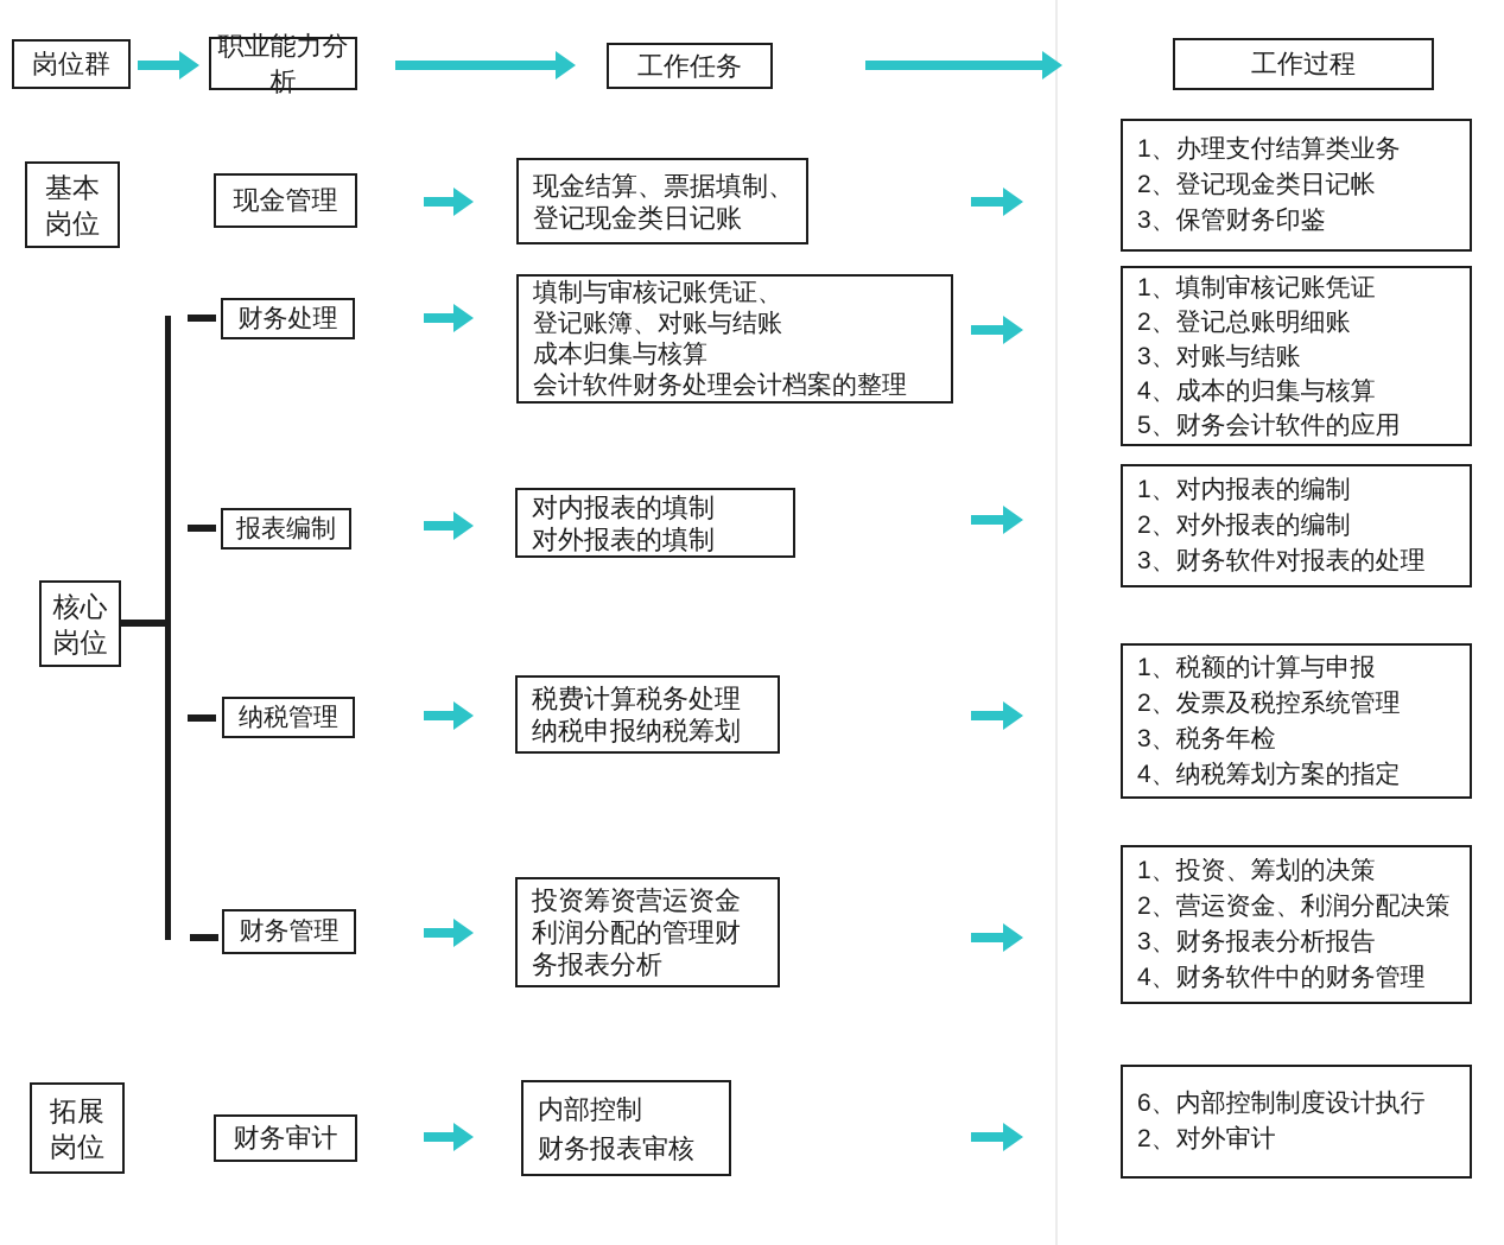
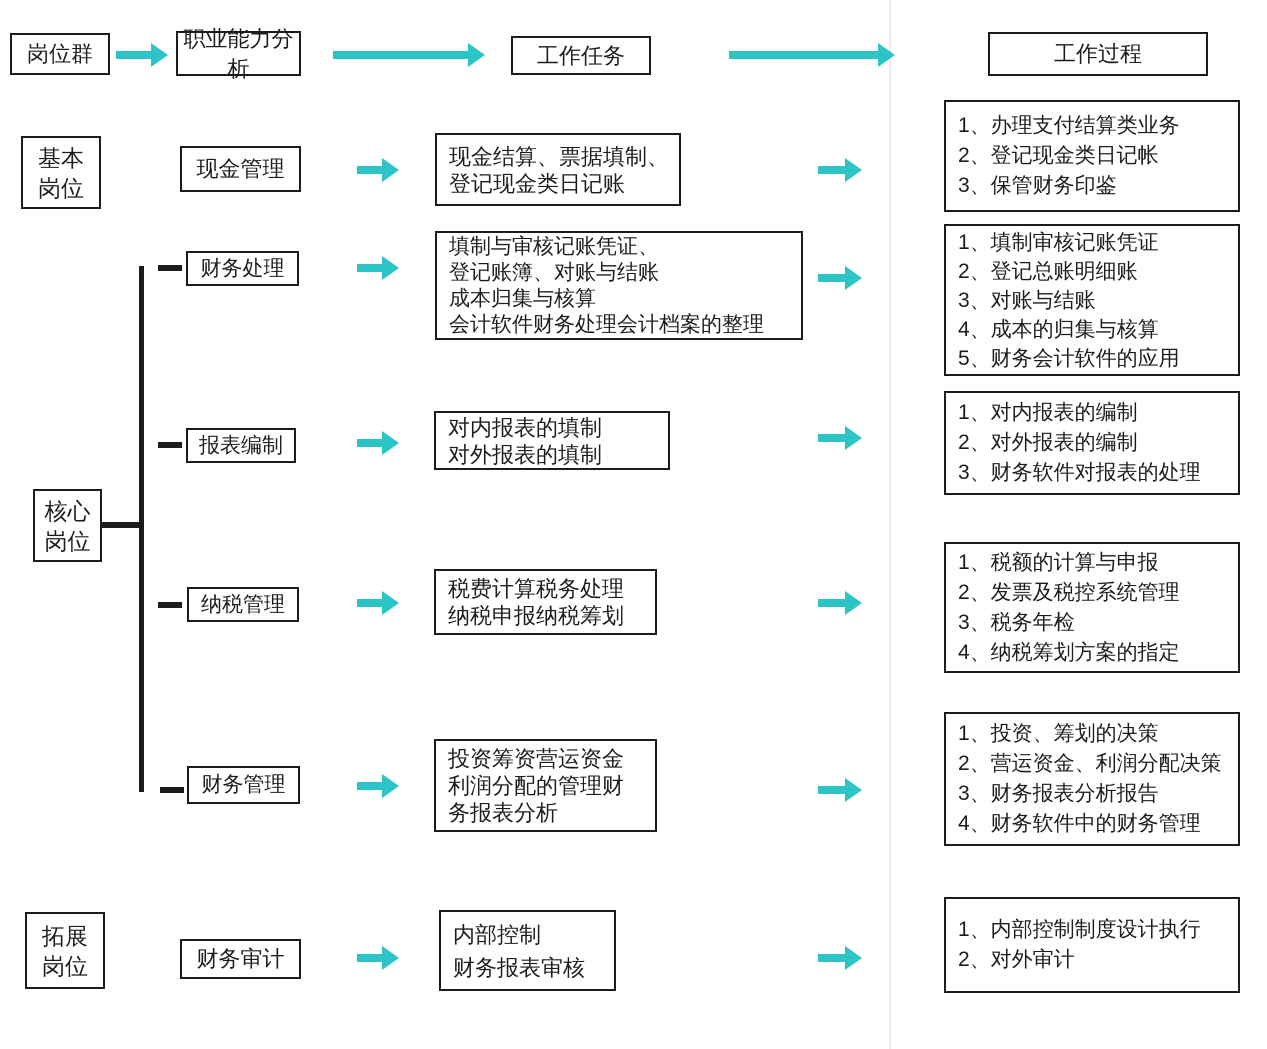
  岗位群
  职业能力分析
  工作任务
  工作过程
  基本
  岗位
  现金管理
  现金结算、票据填制、
  登记现金类日记账
  1、办理支付结算类业务
  2、登记现金类日记帐
  3、保管财务印鉴
  核心
  岗位
  财务处理
  填制与审核记账凭证、
  登记账簿、对账与结账
  成本归集与核算
  会计软件财务处理会计档案的整理
  1、填制审核记账凭证
  2、登记总账明细账
  3、对账与结账
  4、成本的归集与核算
  5、财务会计软件的应用
  报表编制
  对内报表的填制
  对外报表的填制
  1、对内报表的编制
  2、对外报表的编制
  3、财务软件对报表的处理
  纳税管理
  税费计算税务处理
  纳税申报纳税筹划
  1、税额的计算与申报
  2、发票及税控系统管理
  3、税务年检
  4、纳税筹划方案的指定
  财务管理
  投资筹资营运资金
  利润分配的管理财
  务报表分析
  1、投资、筹划的决策
  2、营运资金、利润分配决策
  3、财务报表分析报告
  4、财务软件中的财务管理
  拓展
  岗位
  财务审计
  内部控制
  财务报表审核
- 6、内部控制制度设计执行
+ 1、内部控制制度设计执行
  2、对外审计
